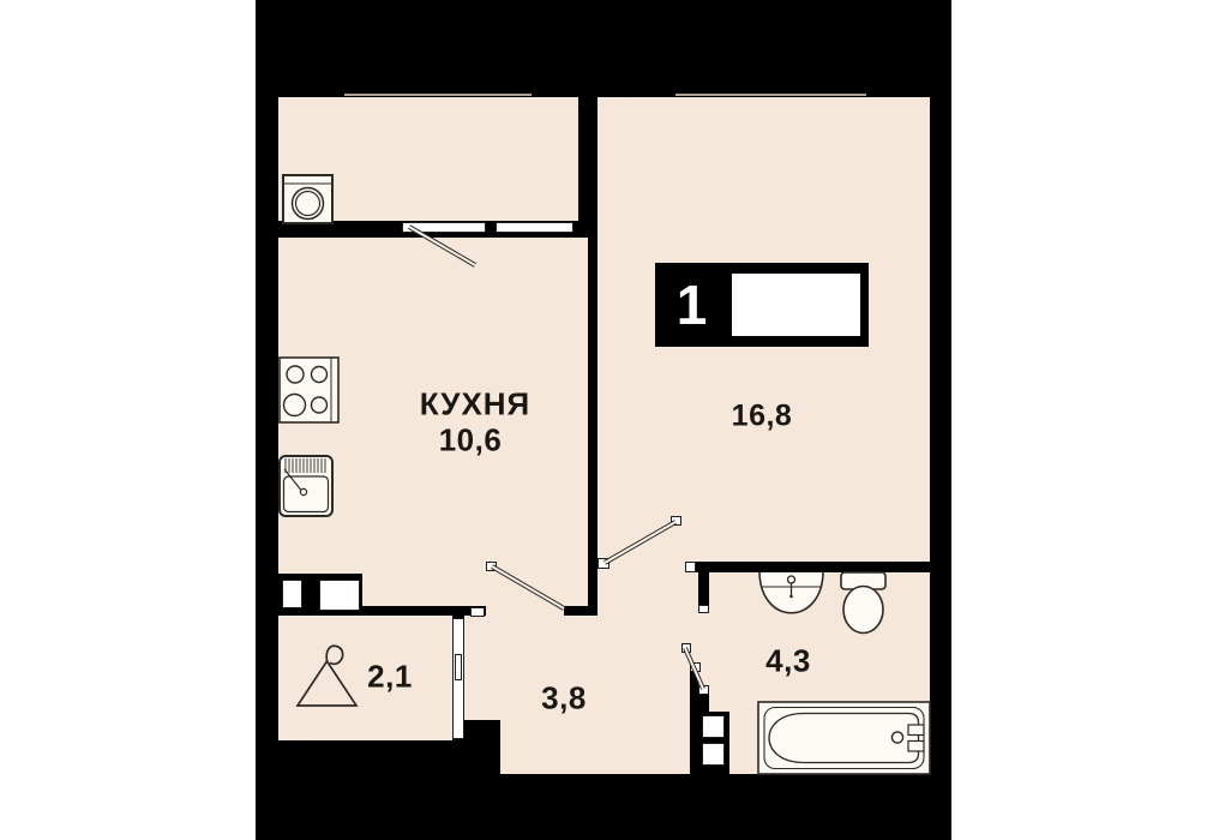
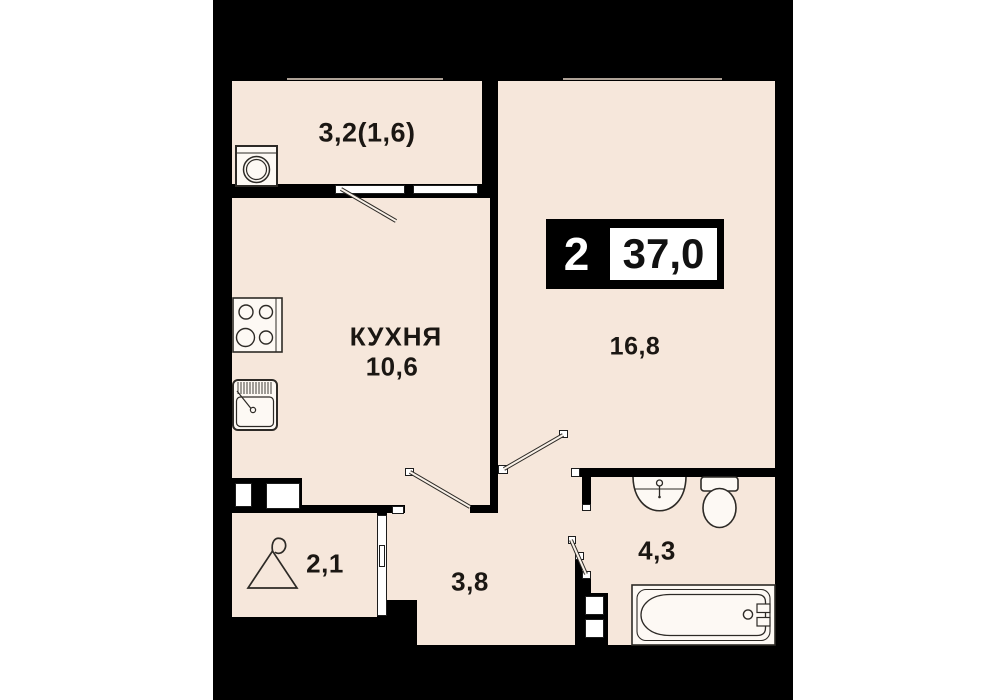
- 1
+ 2
+ 37,0
+ 3,2(1,6)
  КУХНЯ
  10,6
  16,8
  2,1
  3,8
  4,3
